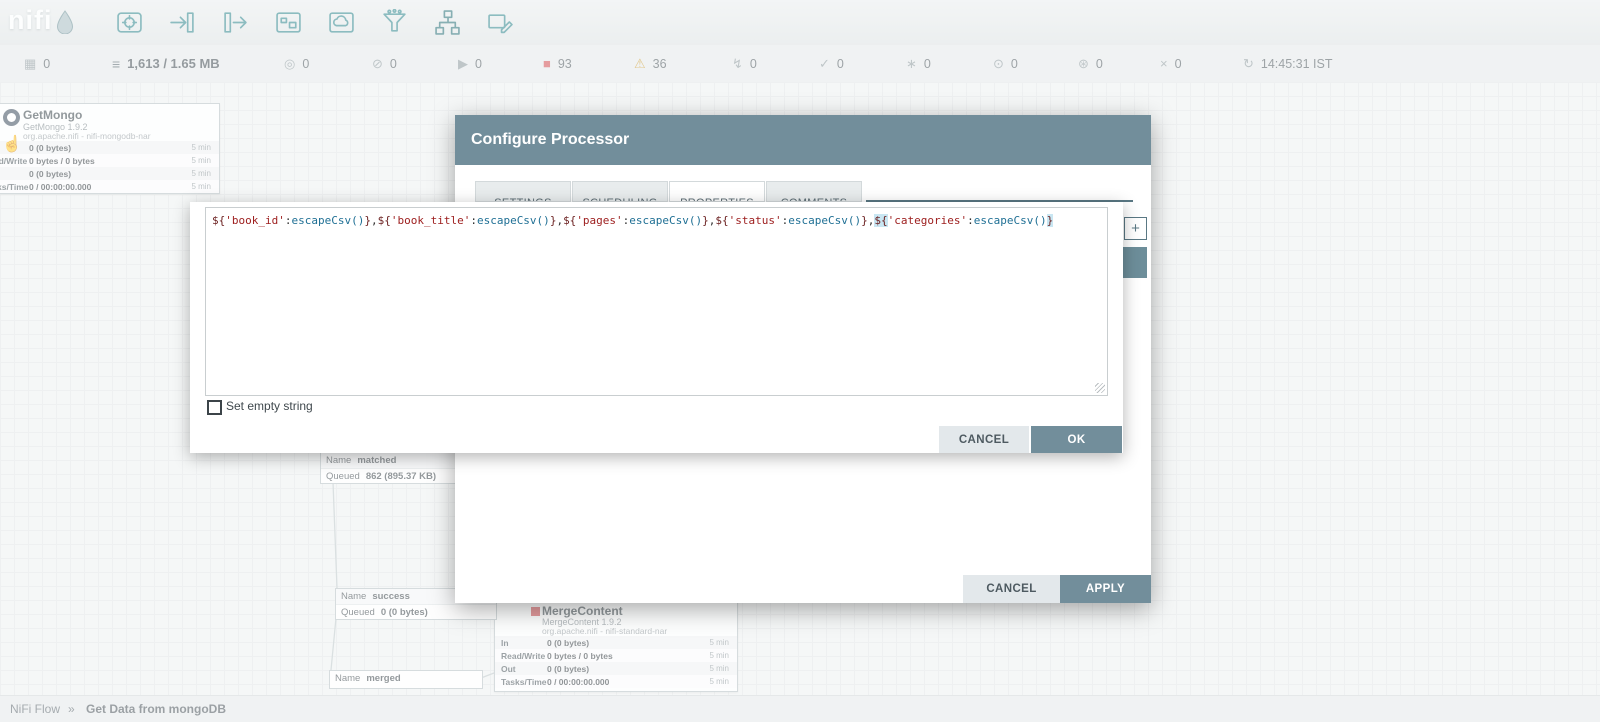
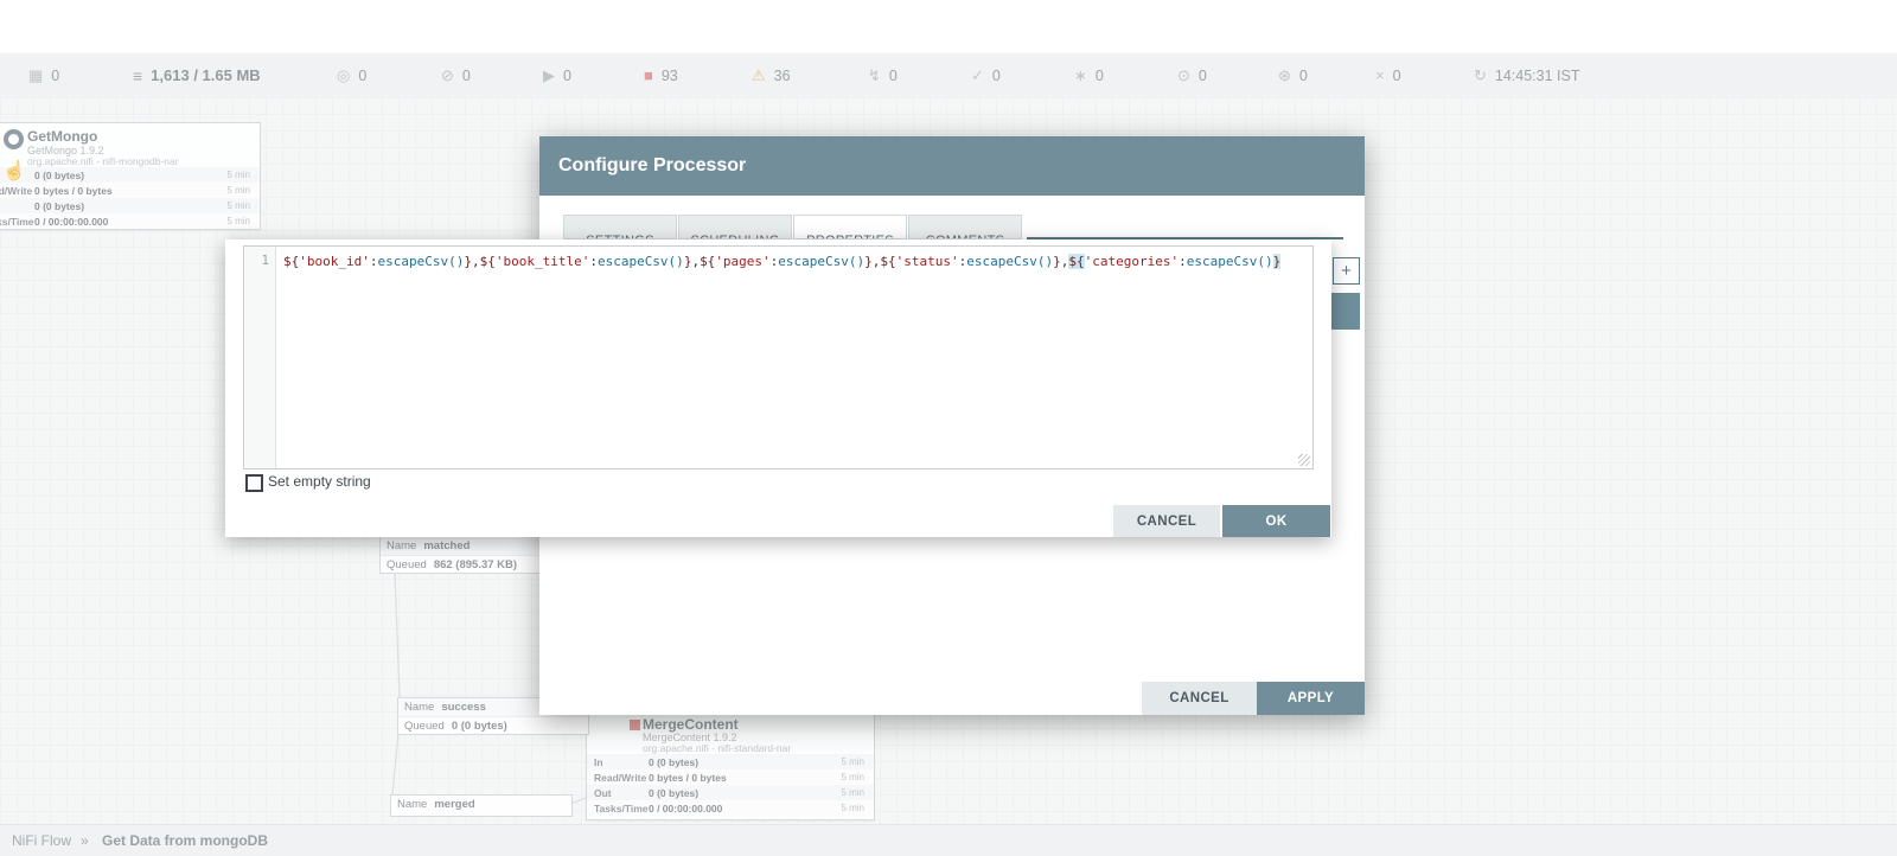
- nifi
  ▦
  0
  ≡
  1,613 / 1.65 MB
  ◎
  0
  ⊘
  0
  ▶
  0
  ■
  93
  ⚠
  36
  ↯
  0
  ✓
  0
  ∗
  0
  ⊙
  0
  ⊛
  0
  ×
  0
  ↻
  14:45:31 IST
  GetMongo
  GetMongo 1.9.2
  org.apache.nifi - nifi-mongodb-nar
  0 (0 bytes)
  5 min
  d/Write
  0 bytes / 0 bytes
  5 min
  0 (0 bytes)
  5 min
  0 / 00:00:00.000
  5 min
  ☝
  MergeContent
  MergeContent 1.9.2
  org.apache.nifi - nifi-standard-nar
  In
  0 (0 bytes)
  5 min
  Read/Write
  0 bytes / 0 bytes
  5 min
  Out
  0 (0 bytes)
  5 min
  Tasks/Time
  0 / 00:00:00.000
  5 min
  Name
  matched
  Queued
  862 (895.37 KB)
  Name
  success
  Queued
  0 (0 bytes)
  Name
  merged
  NiFi Flow
  »
  Get Data from mongoDB
  Configure Processor
  +
  CANCEL
  APPLY
+ 1
  ${'book_id':escapeCsv()},${'book_title':escapeCsv()},${'pages':escapeCsv()},${'status':escapeCsv()},${'categories':escapeCsv()}
  Set empty string
  CANCEL
  OK
